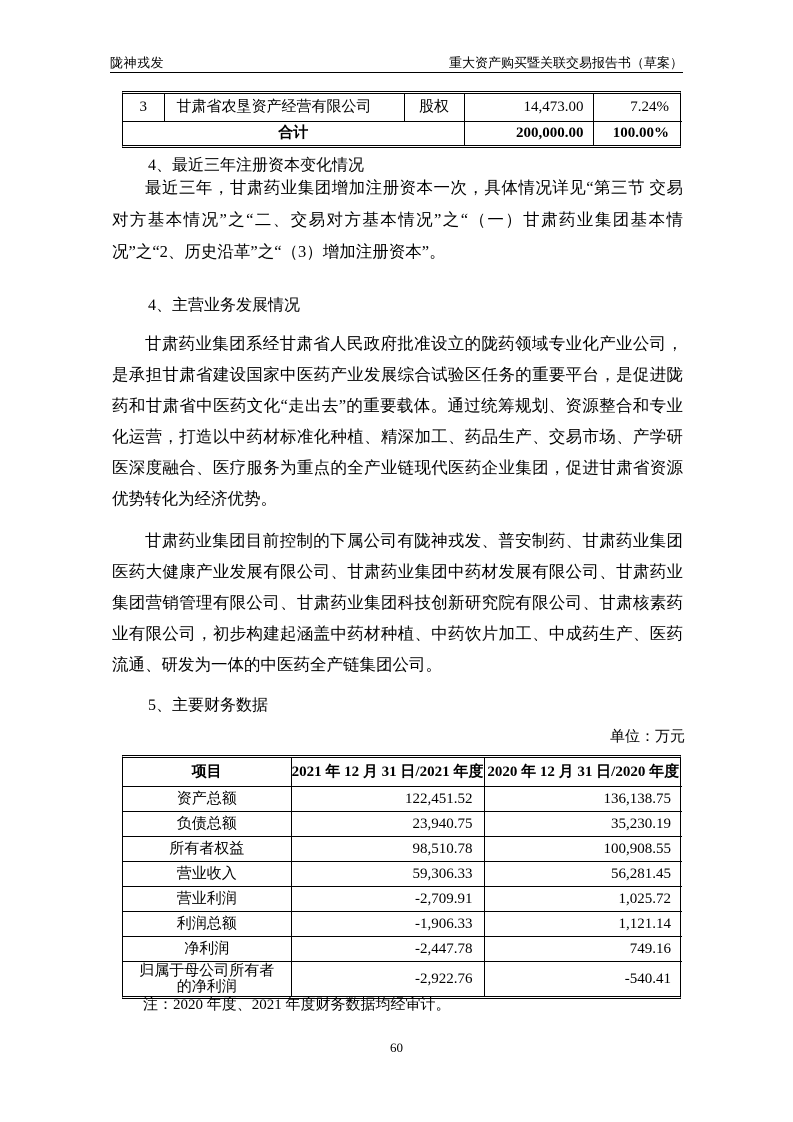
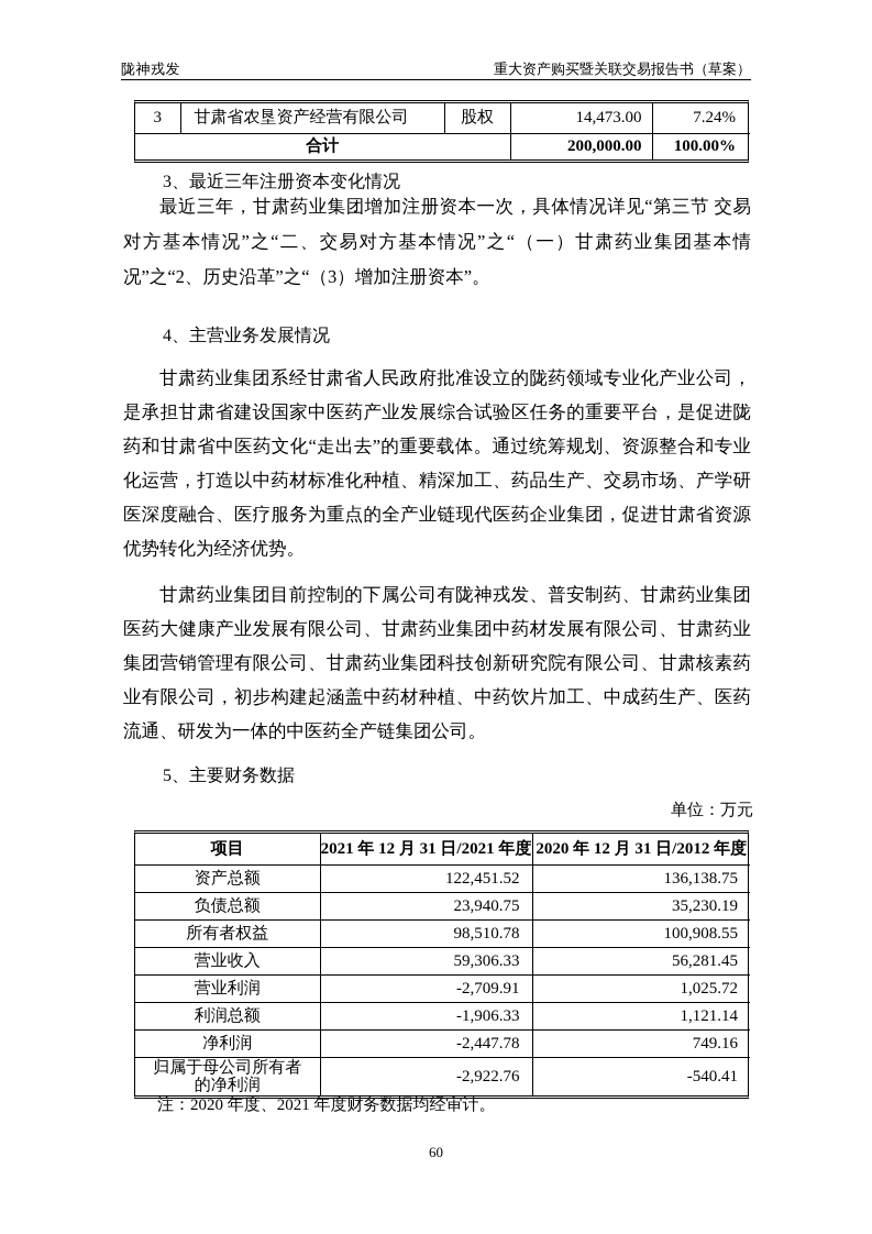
  陇神戎发
  重大资产购买暨关联交易报告书（草案）
  3	甘肃省农垦资产经营有限公司	股权	14,473.00	7.24%
  合计	200,000.00	100.00%
- 4、最近三年注册资本变化情况
+ 3、最近三年注册资本变化情况
  最近三年，甘肃药业集团增加注册资本一次，具体情况详见“第三节 交易对方基本情况”之“二、交易对方基本情况”之“（一）甘肃药业集团基本情况”之“2、历史沿革”之“（3）增加注册资本”。
  4、主营业务发展情况
  甘肃药业集团系经甘肃省人民政府批准设立的陇药领域专业化产业公司，是承担甘肃省建设国家中医药产业发展综合试验区任务的重要平台，是促进陇药和甘肃省中医药文化“走出去”的重要载体。通过统筹规划、资源整合和专业化运营，打造以中药材标准化种植、精深加工、药品生产、交易市场、产学研医深度融合、医疗服务为重点的全产业链现代医药企业集团，促进甘肃省资源优势转化为经济优势。
  甘肃药业集团目前控制的下属公司有陇神戎发、普安制药、甘肃药业集团医药大健康产业发展有限公司、甘肃药业集团中药材发展有限公司、甘肃药业集团营销管理有限公司、甘肃药业集团科技创新研究院有限公司、甘肃核素药业有限公司，初步构建起涵盖中药材种植、中药饮片加工、中成药生产、医药流通、研发为一体的中医药全产链集团公司。
  5、主要财务数据
  单位：万元
- 项目	2021 年 12 月 31 日/2021 年度	2020 年 12 月 31 日/2020 年度
+ 项目	2021 年 12 月 31 日/2021 年度	2020 年 12 月 31 日/2012 年度
  资产总额	122,451.52	136,138.75
  负债总额	23,940.75	35,230.19
  所有者权益	98,510.78	100,908.55
  营业收入	59,306.33	56,281.45
  营业利润	-2,709.91	1,025.72
  利润总额	-1,906.33	1,121.14
  净利润	-2,447.78	749.16
  归属于母公司所有者的净利润	-2,922.76	-540.41
  注：2020 年度、2021 年度财务数据均经审计。
  60
